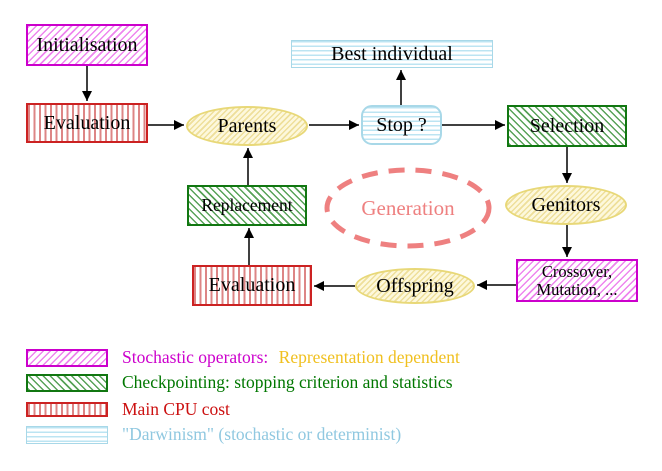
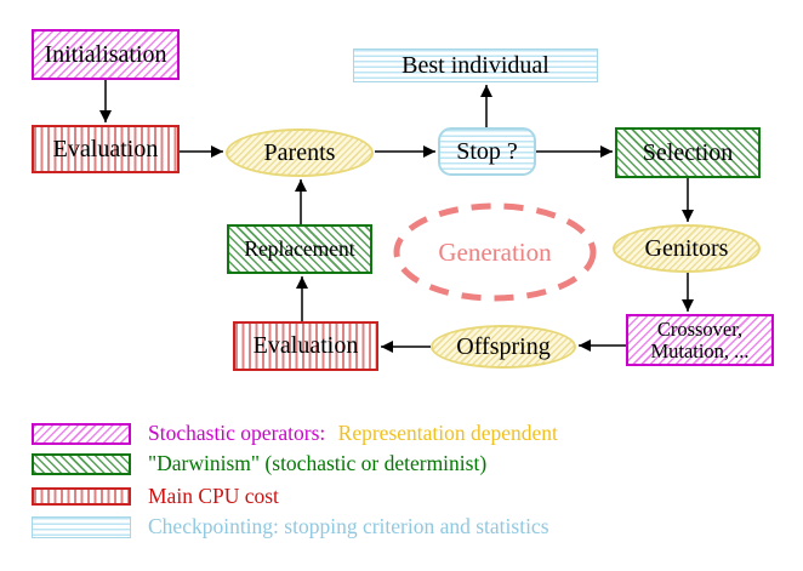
  Initialisation
  Evaluation
  Parents
  Best individual
  Stop ?
  Selection
  Genitors
  Replacement
  Crossover,
  Mutation, ...
  Offspring
  Evaluation
  Generation
  Stochastic operators: Representation dependent
- Checkpointing: stopping criterion and statistics
+ "Darwinism" (stochastic or determinist)
  Main CPU cost
- "Darwinism" (stochastic or determinist)
+ Checkpointing: stopping criterion and statistics
